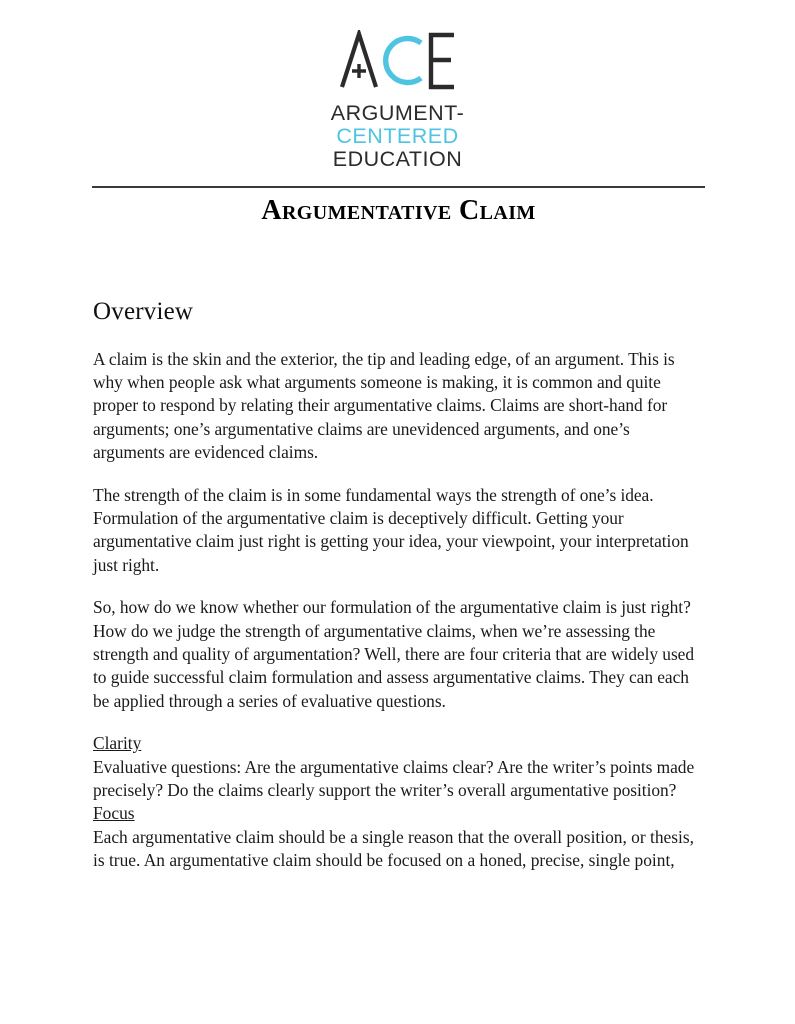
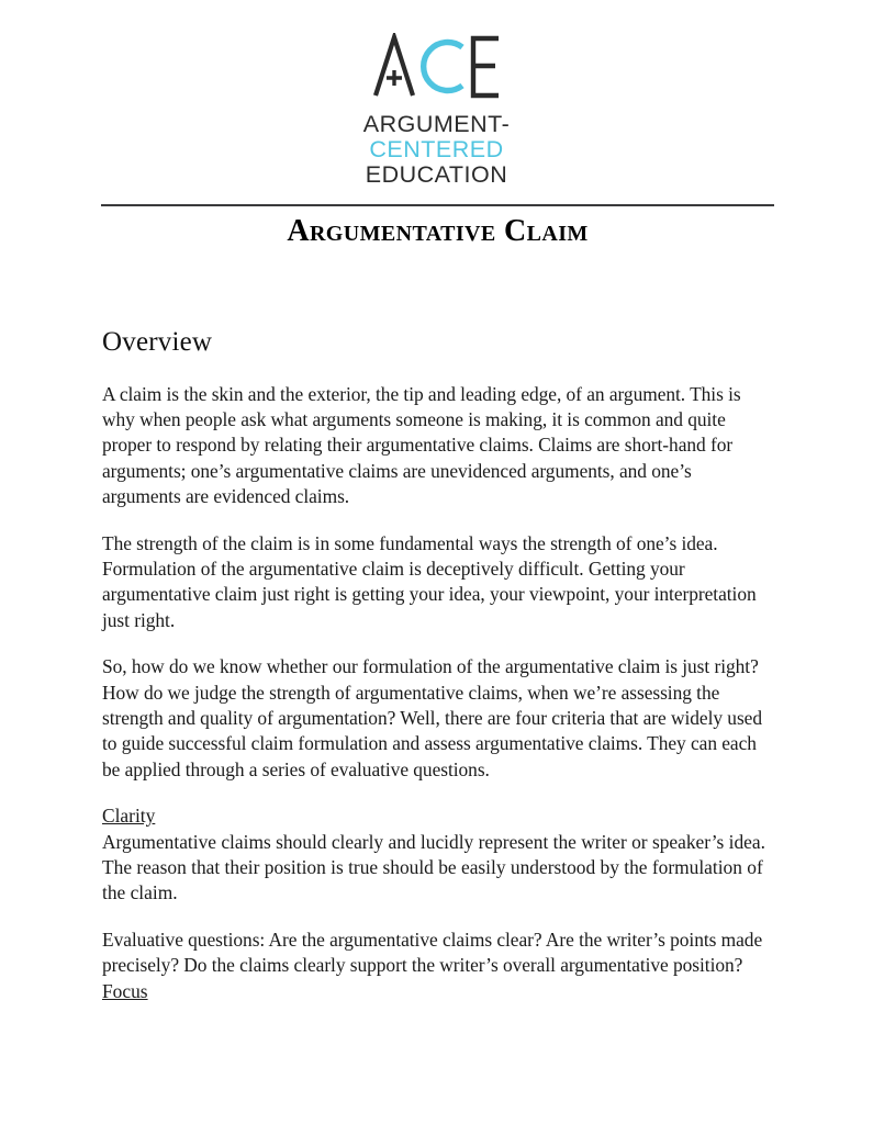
  ARGUMENT-
  CENTERED
  EDUCATION
  Argumentative Claim
  Overview
  A claim is the skin and the exterior, the tip and leading edge, of an argument. This is why when people ask what arguments someone is making, it is common and quite proper to respond by relating their argumentative claims. Claims are short-hand for arguments; one’s argumentative claims are unevidenced arguments, and one’s arguments are evidenced claims.
  The strength of the claim is in some fundamental ways the strength of one’s idea. Formulation of the argumentative claim is deceptively difficult. Getting your argumentative claim just right is getting your idea, your viewpoint, your interpretation just right.
  So, how do we know whether our formulation of the argumentative claim is just right? How do we judge the strength of argumentative claims, when we’re assessing the strength and quality of argumentation? Well, there are four criteria that are widely used to guide successful claim formulation and assess argumentative claims. They can each be applied through a series of evaluative questions.
  Clarity
+ Argumentative claims should clearly and lucidly represent the writer or speaker’s idea. The reason that their position is true should be easily understood by the formulation of the claim.
  Evaluative questions: Are the argumentative claims clear? Are the writer’s points made precisely? Do the claims clearly support the writer’s overall argumentative position?
  Focus
- Each argumentative claim should be a single reason that the overall position, or thesis, is true. An argumentative claim should be focused on a honed, precise, single point,
